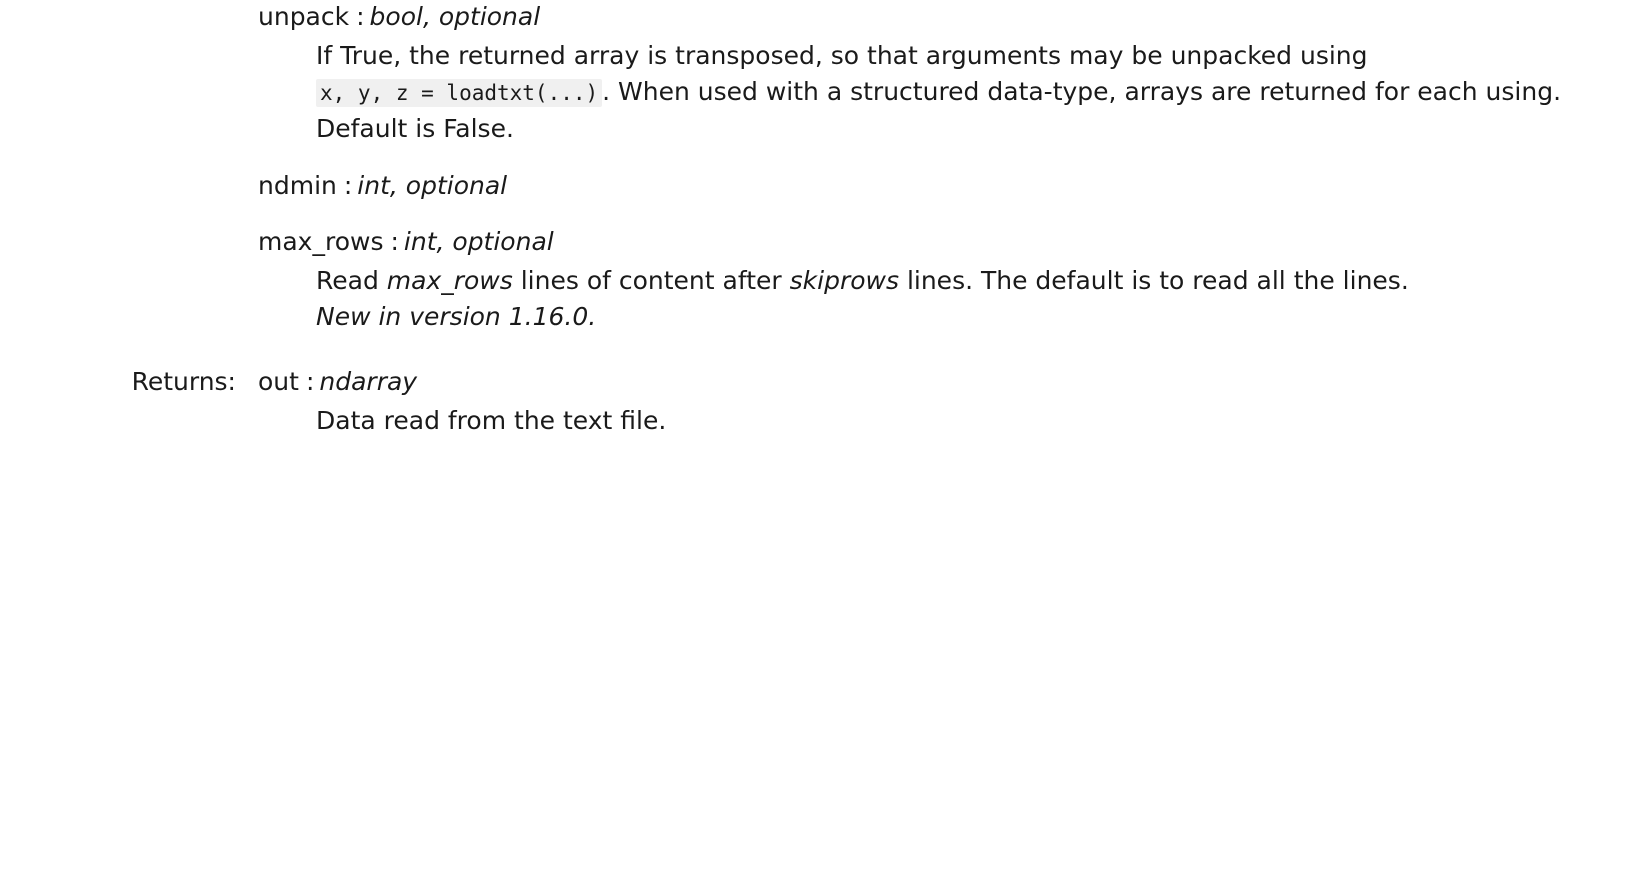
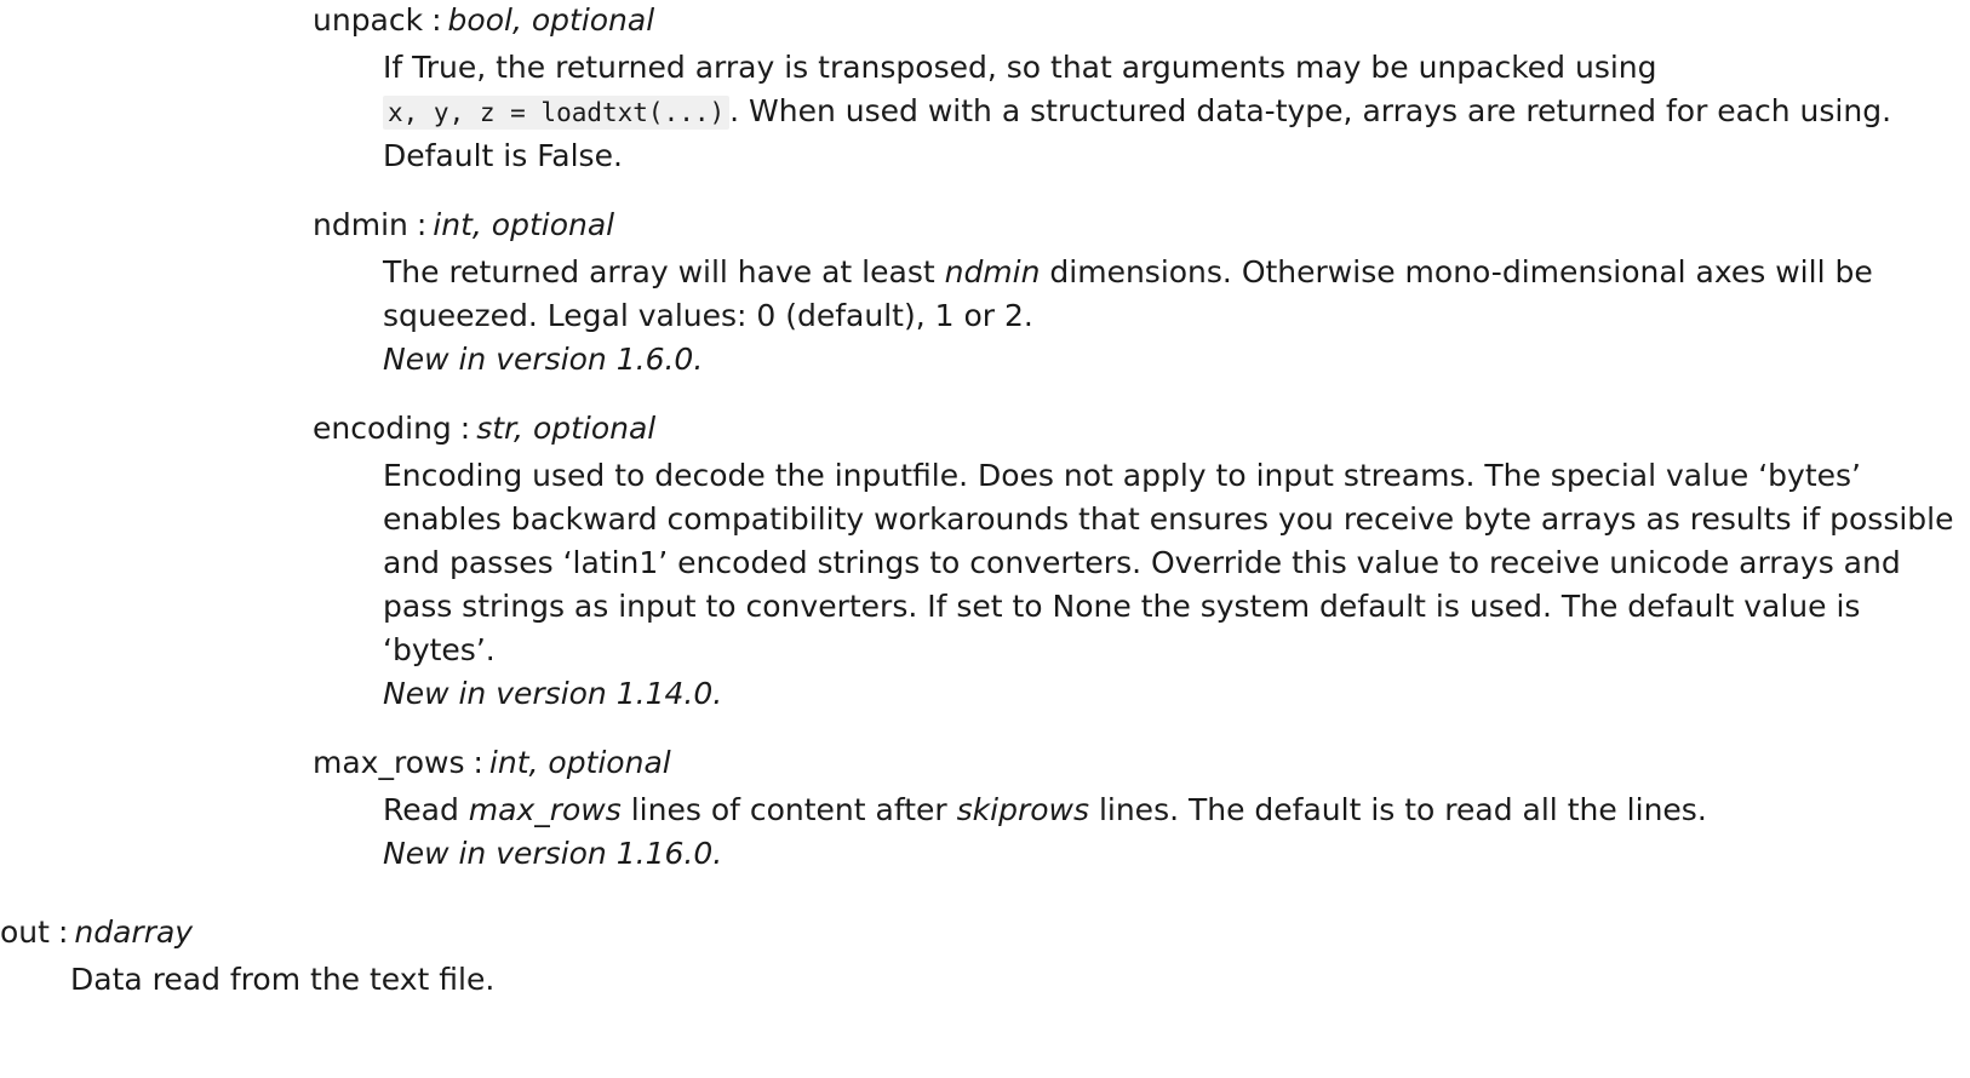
  unpack : bool, optional
  If True, the returned array is transposed, so that arguments may be unpacked using x, y, z = loadtxt(...) . When used with a structured data-type, arrays are returned for each using. Default is False.
  ndmin : int, optional
+ The returned array will have at least ndmin dimensions. Otherwise mono-dimensional axes will be squeezed. Legal values: 0 (default), 1 or 2.
+ New in version 1.6.0.
+ encoding : str, optional
+ Encoding used to decode the inputfile. Does not apply to input streams. The special value ‘bytes’ enables backward compatibility workarounds that ensures you receive byte arrays as results if possible and passes ‘latin1’ encoded strings to converters. Override this value to receive unicode arrays and pass strings as input to converters. If set to None the system default is used. The default value is ‘bytes’.
+ New in version 1.14.0.
  max_rows : int, optional
  Read max_rows lines of content after skiprows lines. The default is to read all the lines.
  New in version 1.16.0.
- Returns:
  out : ndarray
  Data read from the text file.
